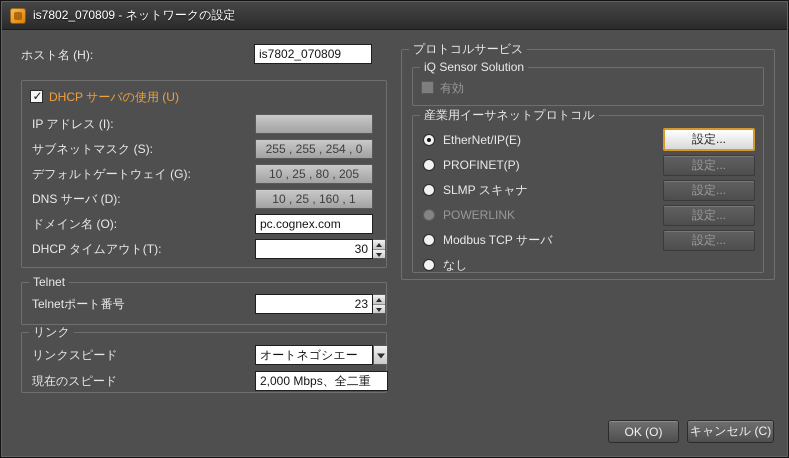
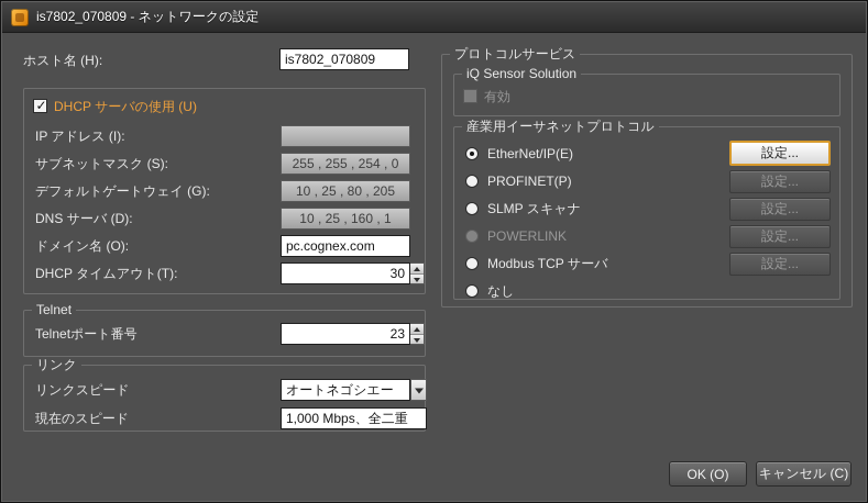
  is7802_070809 - ネットワークの設定
  ホスト名 (H):
  is7802_070809
  DHCP サーバの使用 (U)
  IP アドレス (I):
  サブネットマスク (S):
  255 , 255 , 254 , 0
  デフォルトゲートウェイ (G):
  10 , 25 , 80 , 205
  DNS サーバ (D):
  10 , 25 , 160 , 1
  ドメイン名 (O):
  pc.cognex.com
  DHCP タイムアウト(T):
  30
  Telnet
  Telnetポート番号
  23
  リンク
  リンクスピード
  オートネゴシエー
  現在のスピード
- 2,000 Mbps、全二重
+ 1,000 Mbps、全二重
  プロトコルサービス
  iQ Sensor Solution
  有効
  産業用イーサネットプロトコル
  EtherNet/IP(E)
  設定...
  PROFINET(P)
  設定...
  SLMP スキャナ
  設定...
  POWERLINK
  設定...
  Modbus TCP サーバ
  設定...
  なし
  OK (O)
  キャンセル (C)
